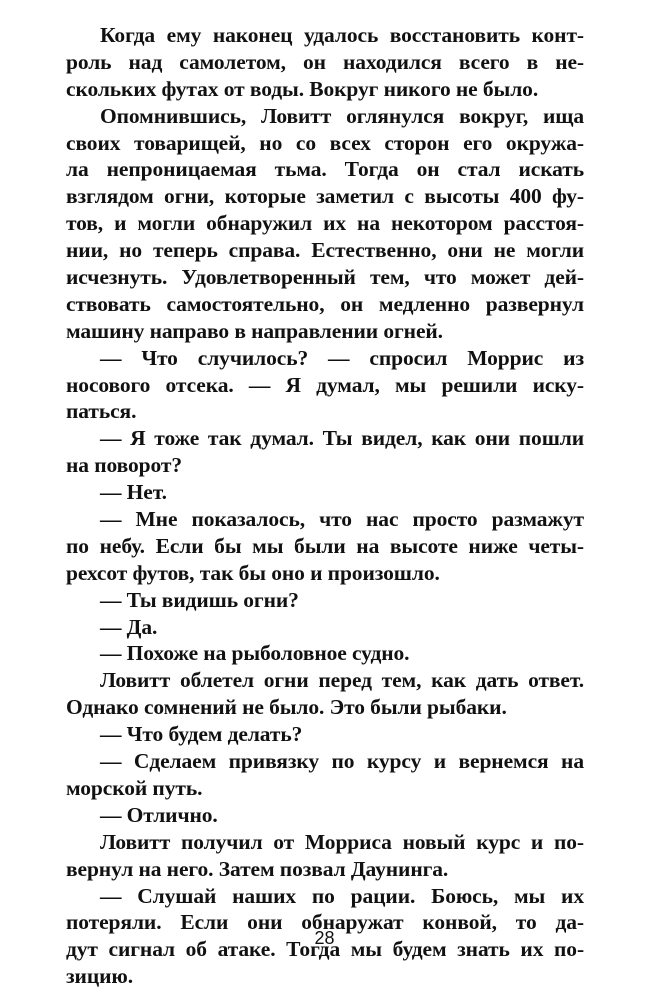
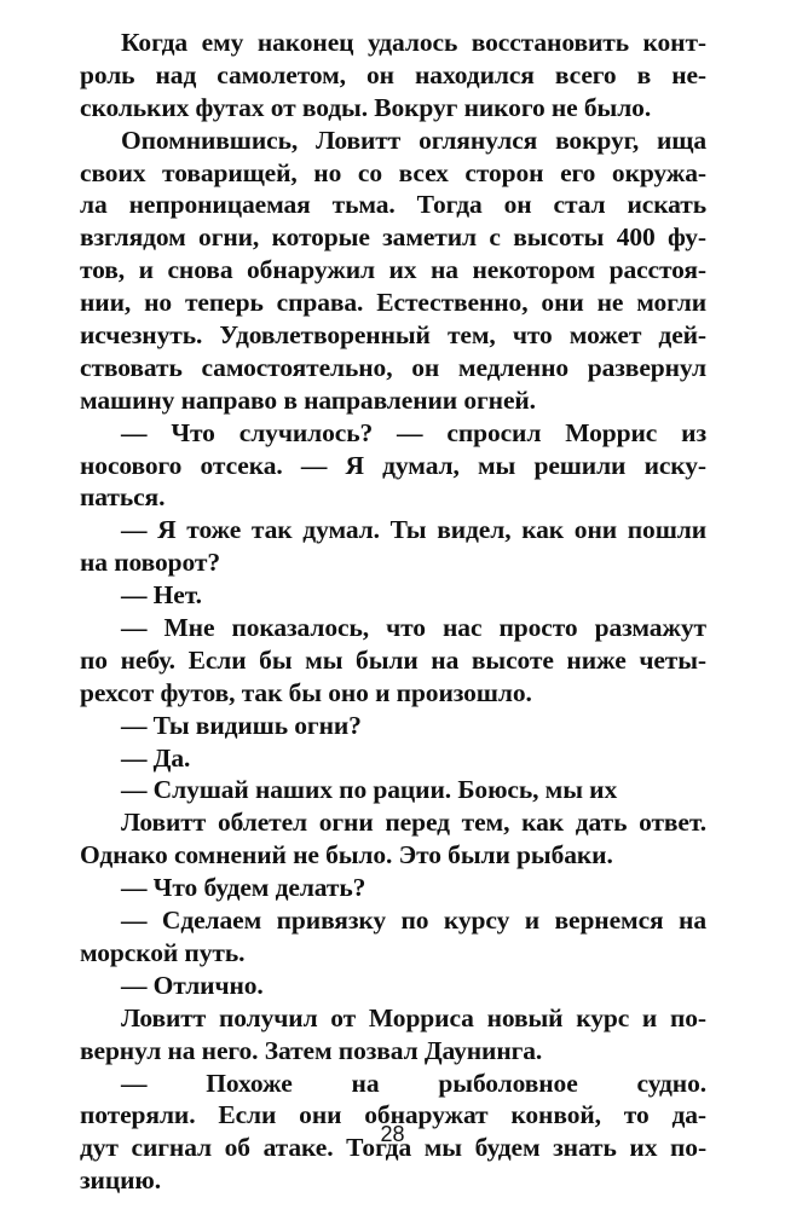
  Когда ему наконец удалось восстановить конт-
  роль над самолетом, он находился всего в не-
  скольких футах от воды. Вокруг никого не было.
  Опомнившись, Ловитт оглянулся вокруг, ища
  своих товарищей, но со всех сторон его окружа-
  ла непроницаемая тьма. Тогда он стал искать
  взглядом огни, которые заметил с высоты 400 фу-
- тов, и могли обнаружил их на некотором расстоя-
+ тов, и снова обнаружил их на некотором расстоя-
  нии, но теперь справа. Естественно, они не могли
  исчезнуть. Удовлетворенный тем, что может дей-
  ствовать самостоятельно, он медленно развернул
  машину направо в направлении огней.
  — Что случилось? — спросил Моррис из
  носового отсека. — Я думал, мы решили иску-
  паться.
  — Я тоже так думал. Ты видел, как они пошли
  на поворот?
  — Нет.
  — Мне показалось, что нас просто размажут
  по небу. Если бы мы были на высоте ниже четы-
  рехсот футов, так бы оно и произошло.
  — Ты видишь огни?
  — Да.
- — Похоже на рыболовное судно.
+ — Слушай наших по рации. Боюсь, мы их
  Ловитт облетел огни перед тем, как дать ответ.
  Однако сомнений не было. Это были рыбаки.
  — Что будем делать?
  — Сделаем привязку по курсу и вернемся на
  морской путь.
  — Отлично.
  Ловитт получил от Морриса новый курс и по-
  вернул на него. Затем позвал Даунинга.
- — Слушай наших по рации. Боюсь, мы их
+ — Похоже на рыболовное судно.
  потеряли. Если они обнаружат конвой, то да-
  дут сигнал об атаке. Тогда мы будем знать их по-
  зицию.
  28
